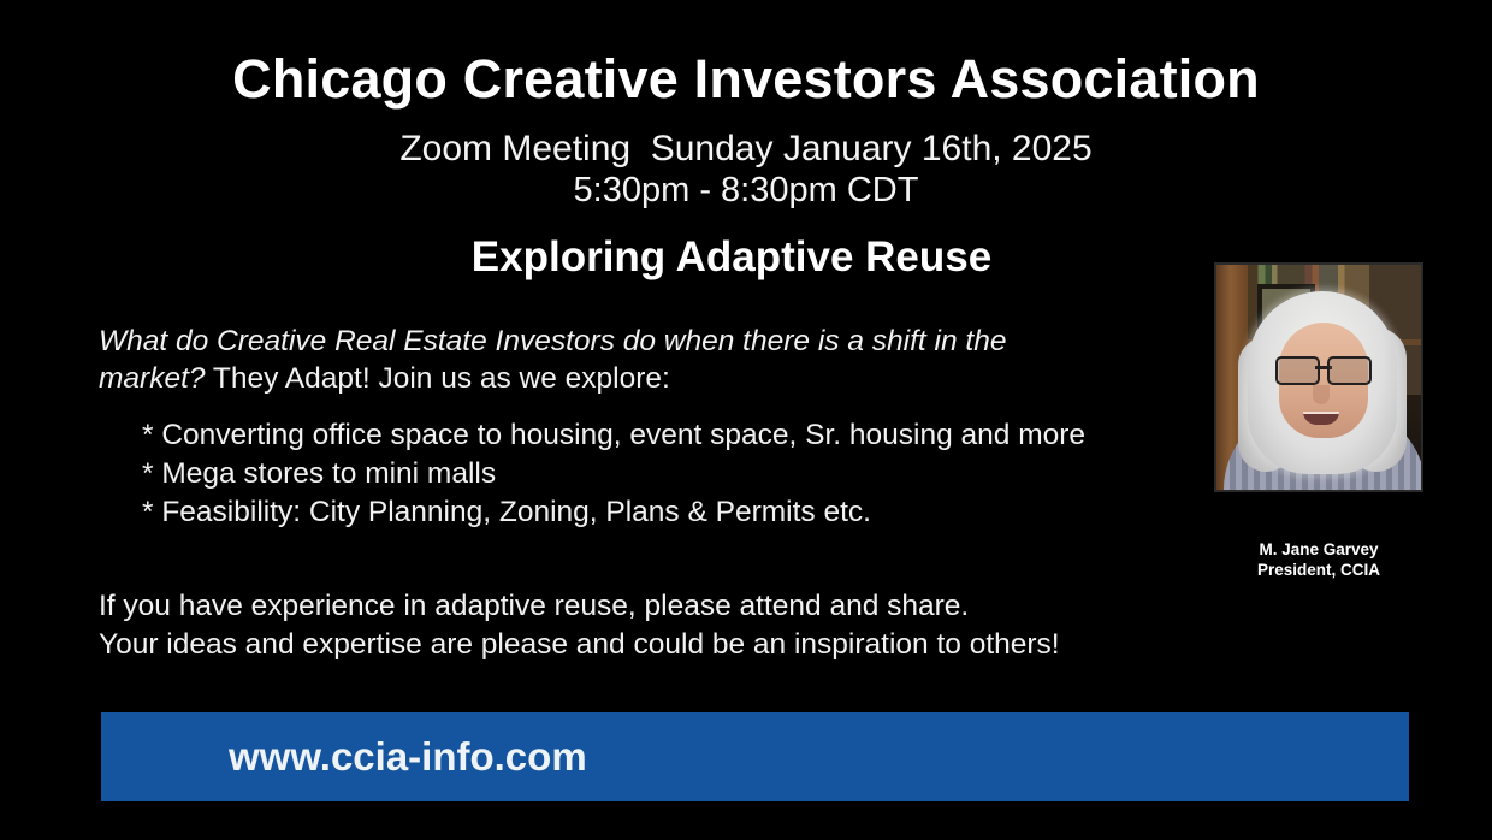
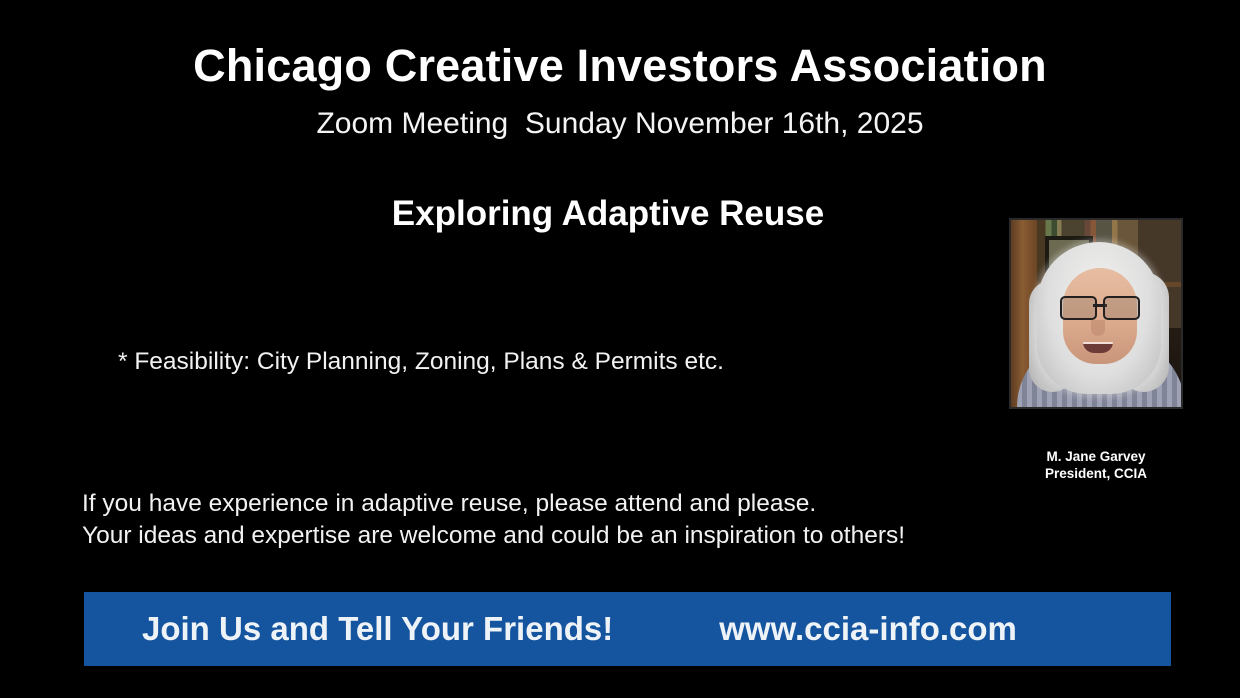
  Chicago Creative Investors Association
- Zoom Meeting Sunday January 16th, 2025
+ Zoom Meeting Sunday November 16th, 2025
- 5:30pm - 8:30pm CDT
  Exploring Adaptive Reuse
- What do Creative Real Estate Investors do when there is a shift in the market? They Adapt! Join us as we explore:
- * Converting office space to housing, event space, Sr. housing and more
- * Mega stores to mini malls
  * Feasibility: City Planning, Zoning, Plans & Permits etc.
- If you have experience in adaptive reuse, please attend and share.
+ If you have experience in adaptive reuse, please attend and please.
- Your ideas and expertise are please and could be an inspiration to others!
+ Your ideas and expertise are welcome and could be an inspiration to others!
  M. Jane Garvey
  President, CCIA
+ Join Us and Tell Your Friends!
  www.ccia-info.com
